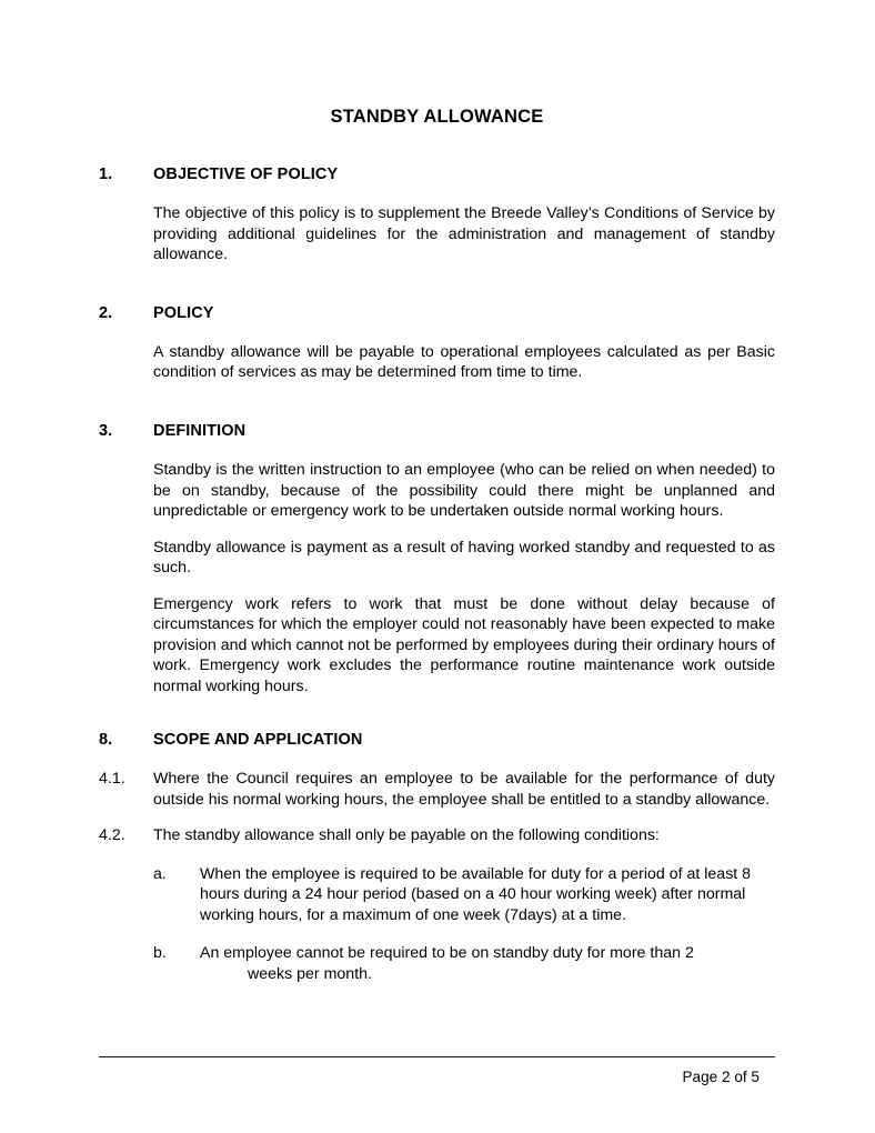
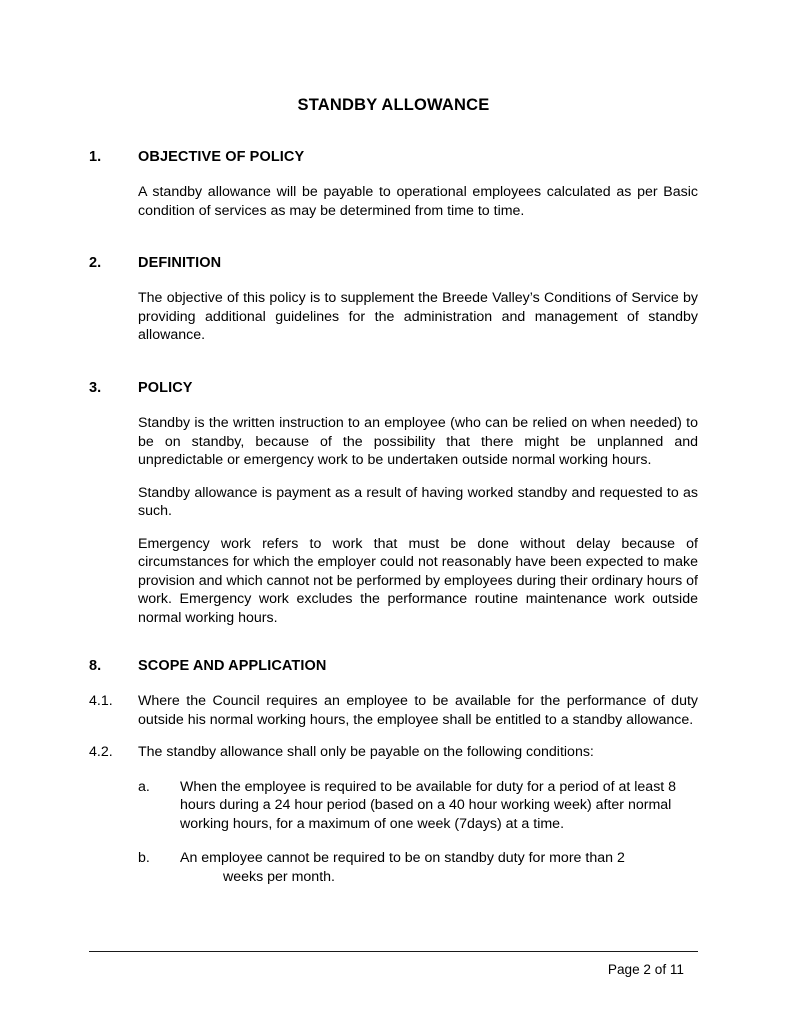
  STANDBY ALLOWANCE
  1.
  OBJECTIVE OF POLICY
- The objective of this policy is to supplement the Breede Valley’s Conditions of Service by providing additional guidelines for the administration and management of standby allowance.
+ A standby allowance will be payable to operational employees calculated as per Basic condition of services as may be determined from time to time.
  2.
- POLICY
+ DEFINITION
- A standby allowance will be payable to operational employees calculated as per Basic condition of services as may be determined from time to time.
+ The objective of this policy is to supplement the Breede Valley’s Conditions of Service by providing additional guidelines for the administration and management of standby allowance.
  3.
- DEFINITION
+ POLICY
- Standby is the written instruction to an employee (who can be relied on when needed) to be on standby, because of the possibility could there might be unplanned and unpredictable or emergency work to be undertaken outside normal working hours.
+ Standby is the written instruction to an employee (who can be relied on when needed) to be on standby, because of the possibility that there might be unplanned and unpredictable or emergency work to be undertaken outside normal working hours.
  Standby allowance is payment as a result of having worked standby and requested to as such.
  Emergency work refers to work that must be done without delay because of circumstances for which the employer could not reasonably have been expected to make provision and which cannot not be performed by employees during their ordinary hours of work. Emergency work excludes the performance routine maintenance work outside normal working hours.
  8.
  SCOPE AND APPLICATION
  4.1.
  Where the Council requires an employee to be available for the performance of duty outside his normal working hours, the employee shall be entitled to a standby allowance.
  4.2.
  The standby allowance shall only be payable on the following conditions:
  a.
  When the employee is required to be available for duty for a period of at least 8 hours during a 24 hour period (based on a 40 hour working week) after normal working hours, for a maximum of one week (7days) at a time.
  b.
  An employee cannot be required to be on standby duty for more than 2
  weeks per month.
- Page 2 of 5
+ Page 2 of 11
